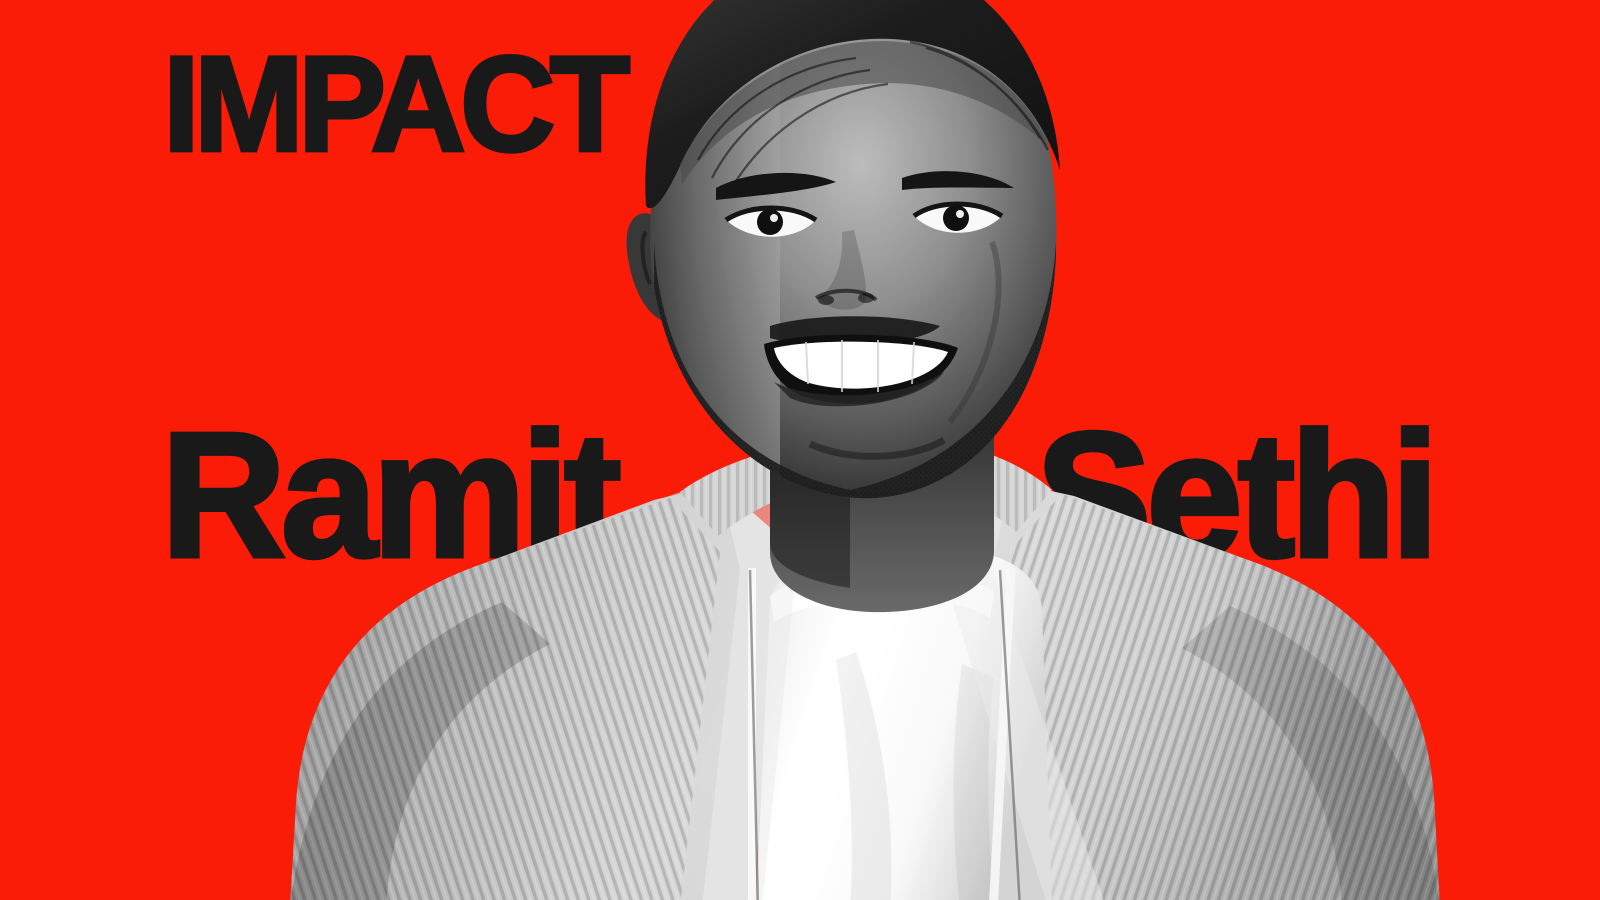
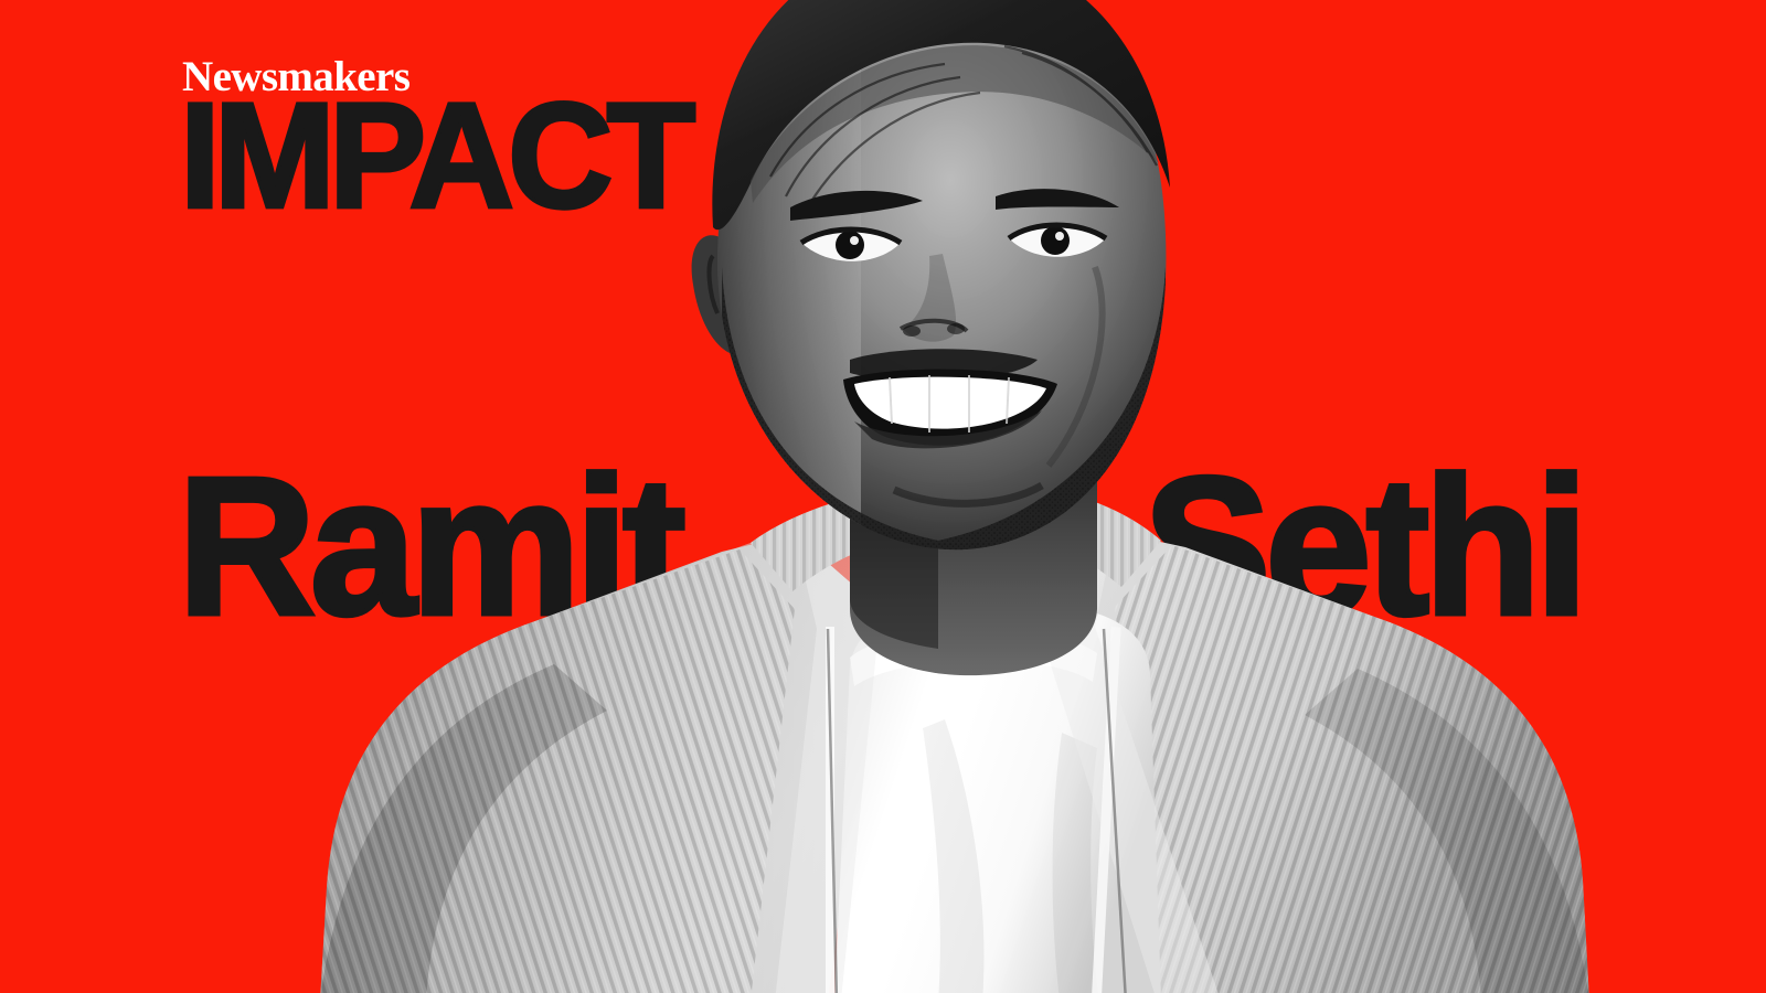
  Ramit
  Sethi
+ Newsmakers
  IMPACT
